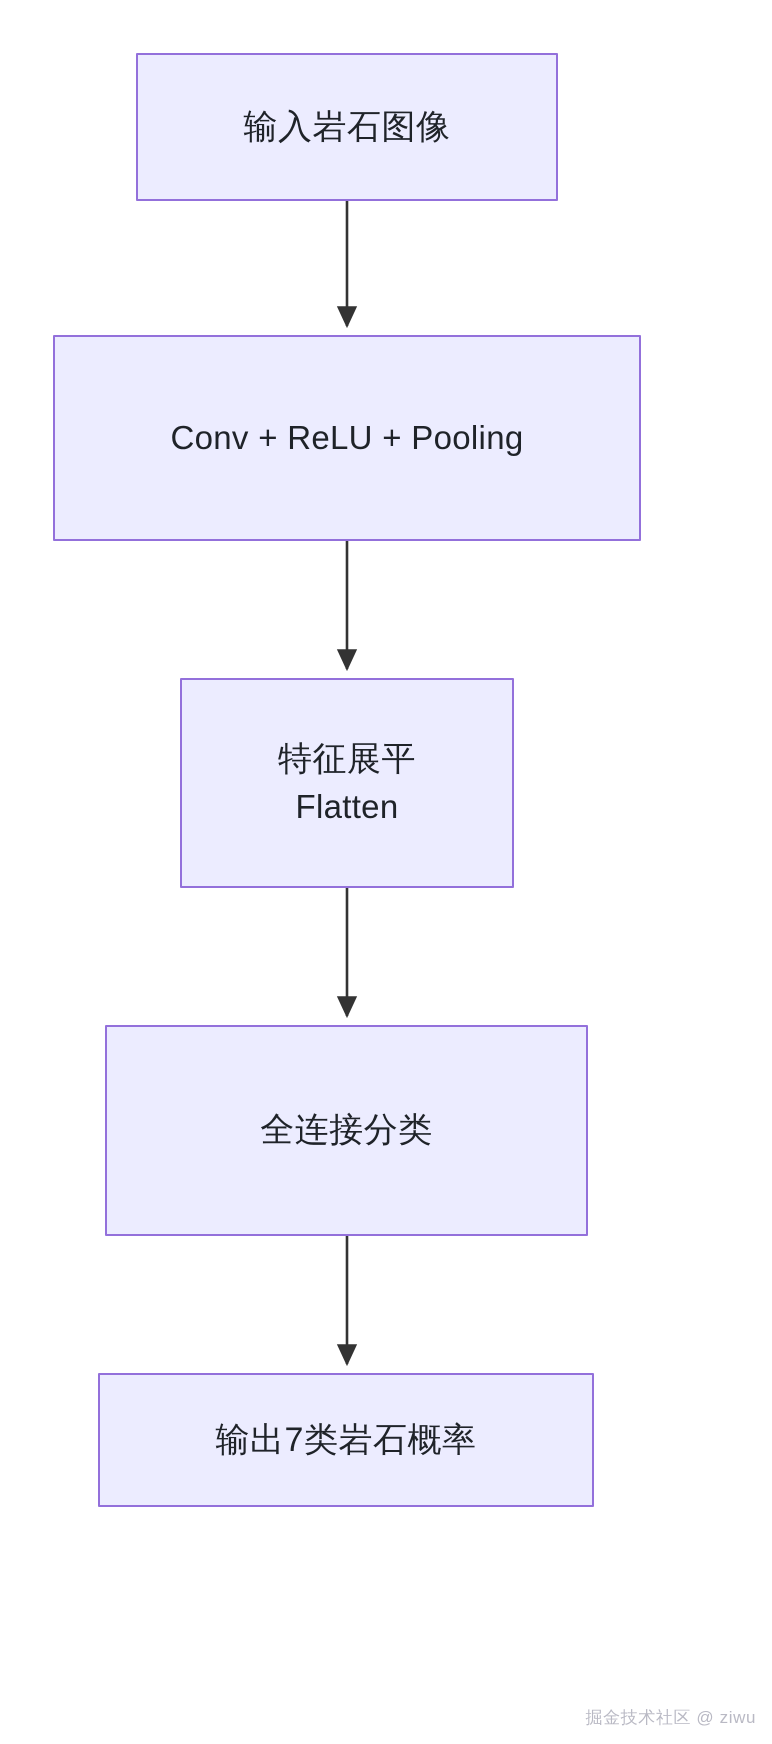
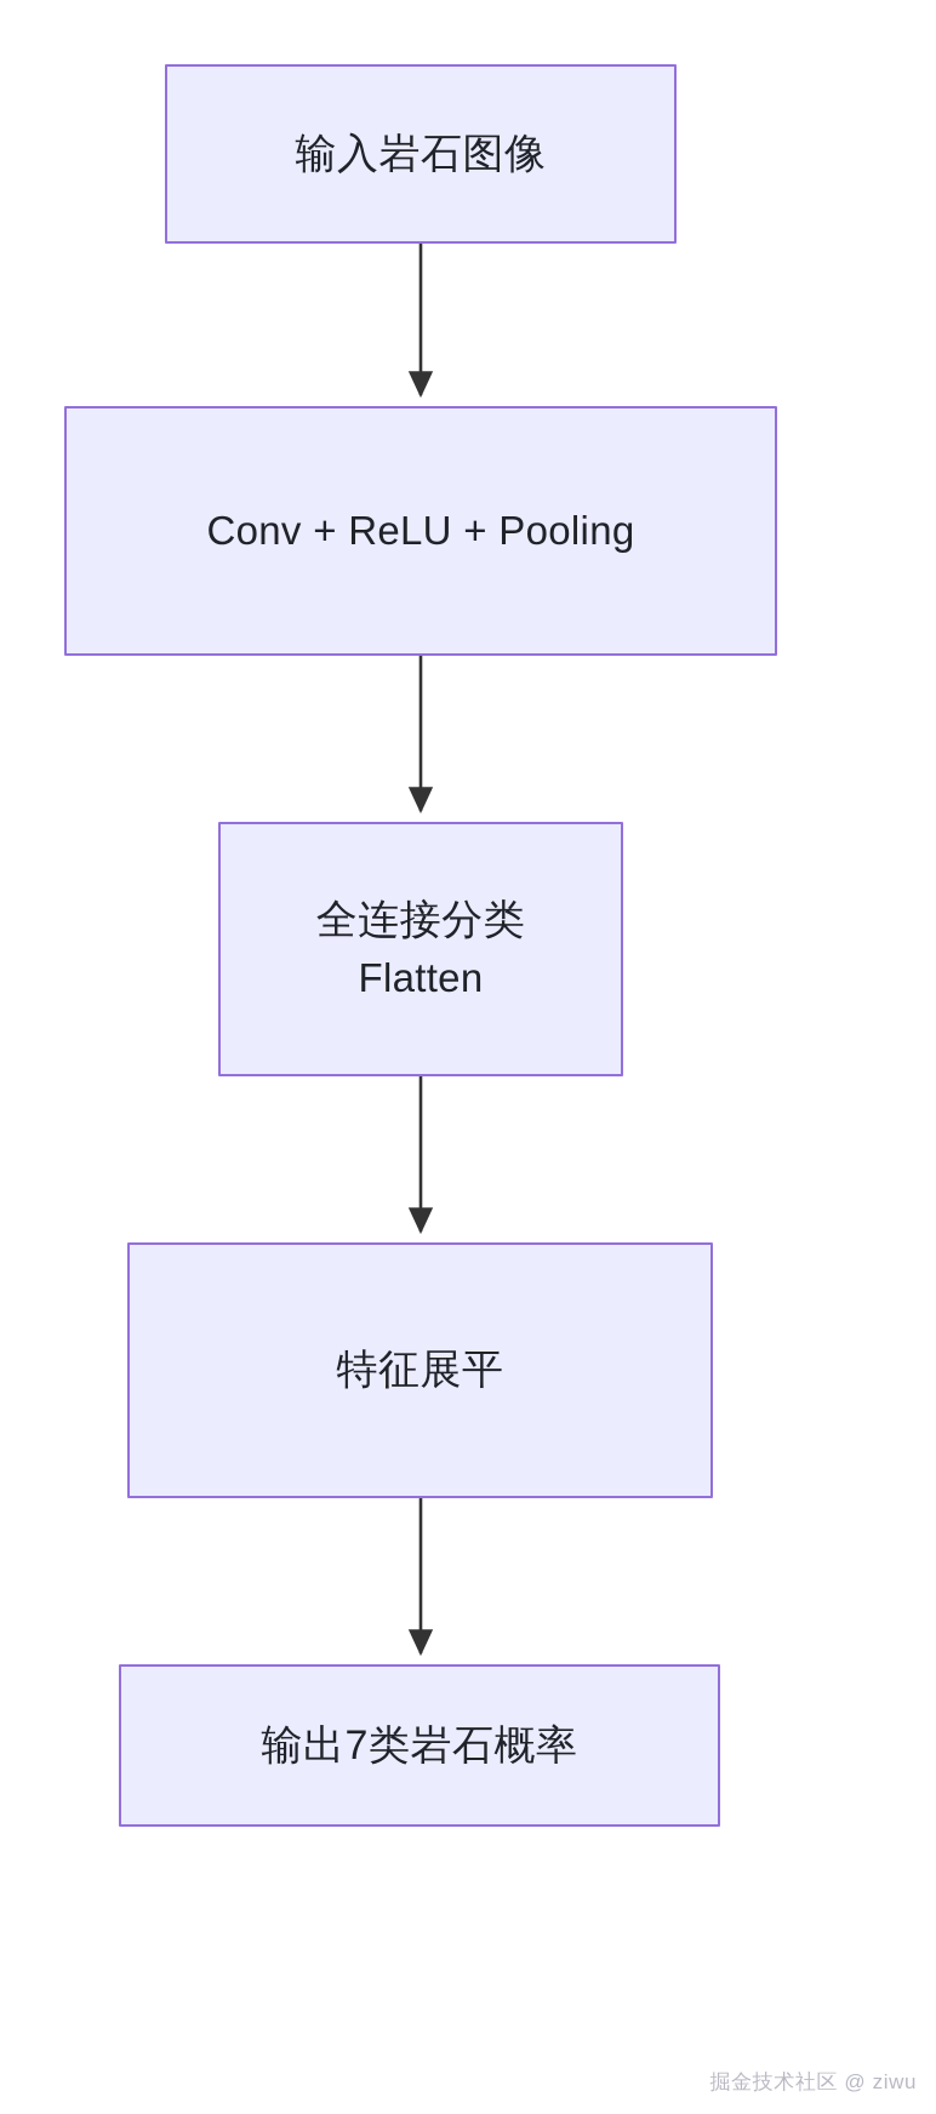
  输入岩石图像
  Conv + ReLU + Pooling
- 特征展平
+ 全连接分类
  Flatten
- 全连接分类
+ 特征展平
  输出7类岩石概率
  掘金技术社区 @ ziwu
